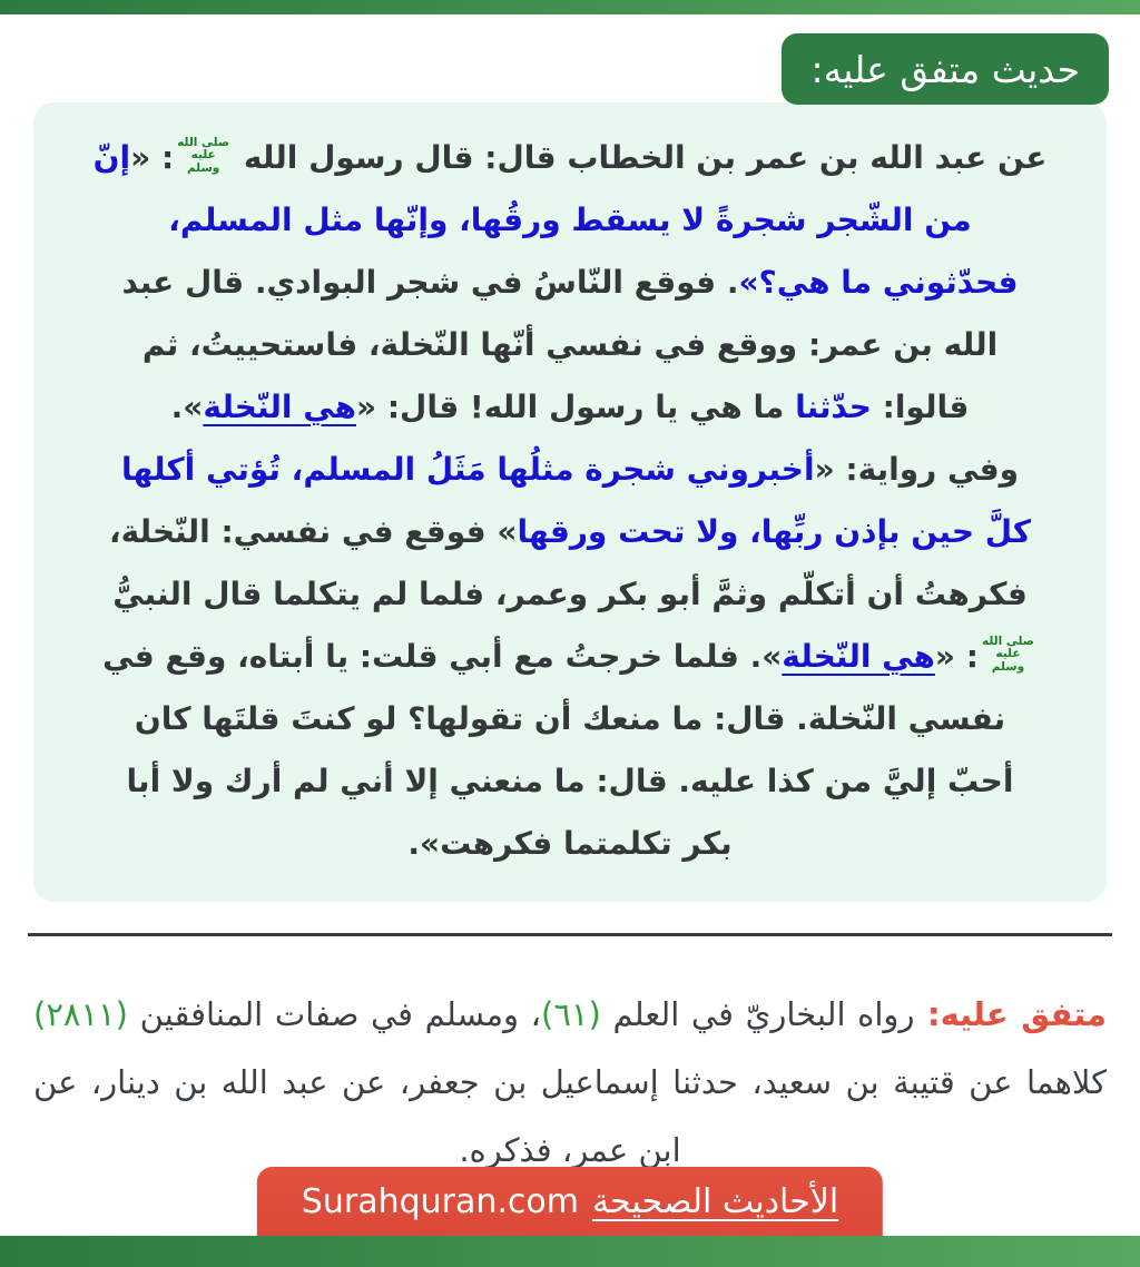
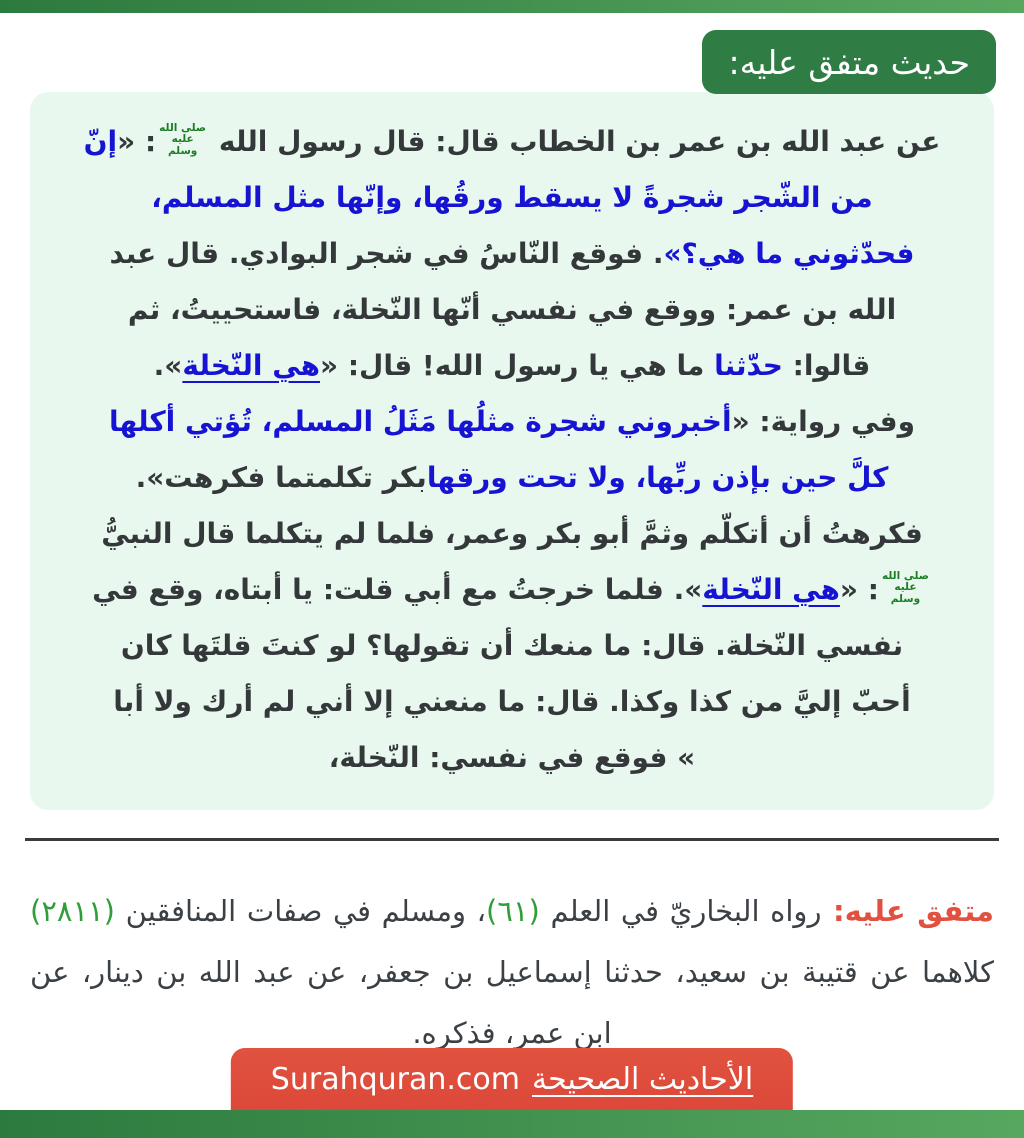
  حديث متفق عليه:
  عن عبد الله بن عمر بن الخطاب قال: قال رسول الله
  صلى الله
  عليه
  وسلم
  : «إنّ
  من الشّجر شجرةً لا يسقط ورقُها، وإنّها مثل المسلم،
  فحدّثوني ما هي؟». فوقع النّاسُ في شجر البوادي. قال عبد
  الله بن عمر: ووقع في نفسي أنّها النّخلة، فاستحييتُ، ثم
  قالوا: حدّثنا ما هي يا رسول الله! قال: «هي النّخلة».
  وفي رواية: «أخبروني شجرة مثلُها مَثَلُ المسلم، تُؤتي أكلها
- كلَّ حين بإذن ربِّها، ولا تحت ورقها» فوقع في نفسي: النّخلة،
+ كلَّ حين بإذن ربِّها، ولا تحت ورقهابكر تكلمتما فكرهت».
  فكرهتُ أن أتكلّم وثمَّ أبو بكر وعمر، فلما لم يتكلما قال النبيُّ
  صلى الله
  عليه
  وسلم
  : «هي النّخلة». فلما خرجتُ مع أبي قلت: يا أبتاه، وقع في
  نفسي النّخلة. قال: ما منعك أن تقولها؟ لو كنتَ قلتَها كان
- أحبّ إليَّ من كذا عليه. قال: ما منعني إلا أني لم أرك ولا أبا
+ أحبّ إليَّ من كذا وكذا. قال: ما منعني إلا أني لم أرك ولا أبا
- بكر تكلمتما فكرهت».
+ » فوقع في نفسي: النّخلة،
  متفق عليه: رواه البخاريّ في العلم (٦١)، ومسلم في صفات المنافقين (٢٨١١) كلاهما عن قتيبة بن سعيد، حدثنا إسماعيل بن جعفر، عن عبد الله بن دينار، عن ابن عمر، فذكره.
  الأحاديث الصحيحة
  Surahquran.com
